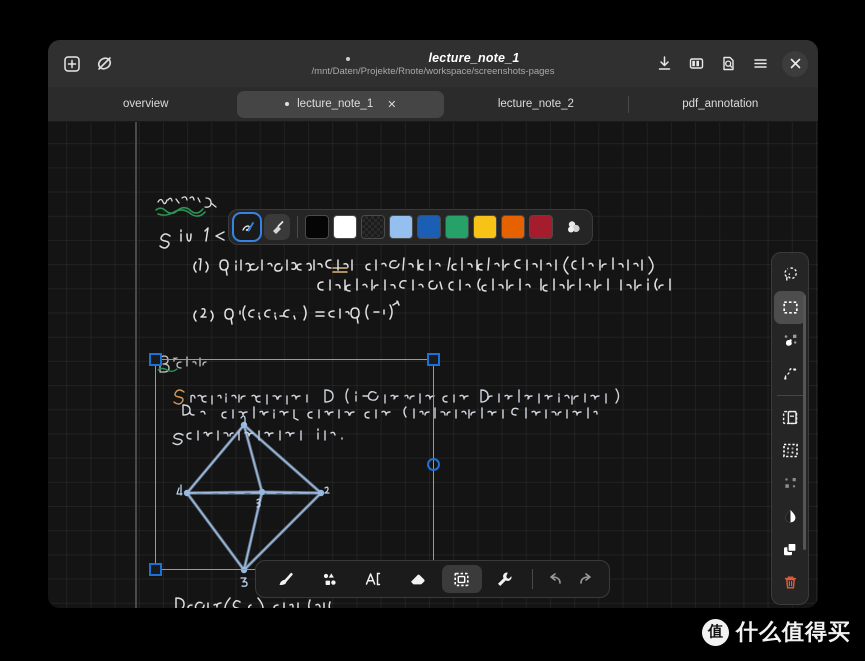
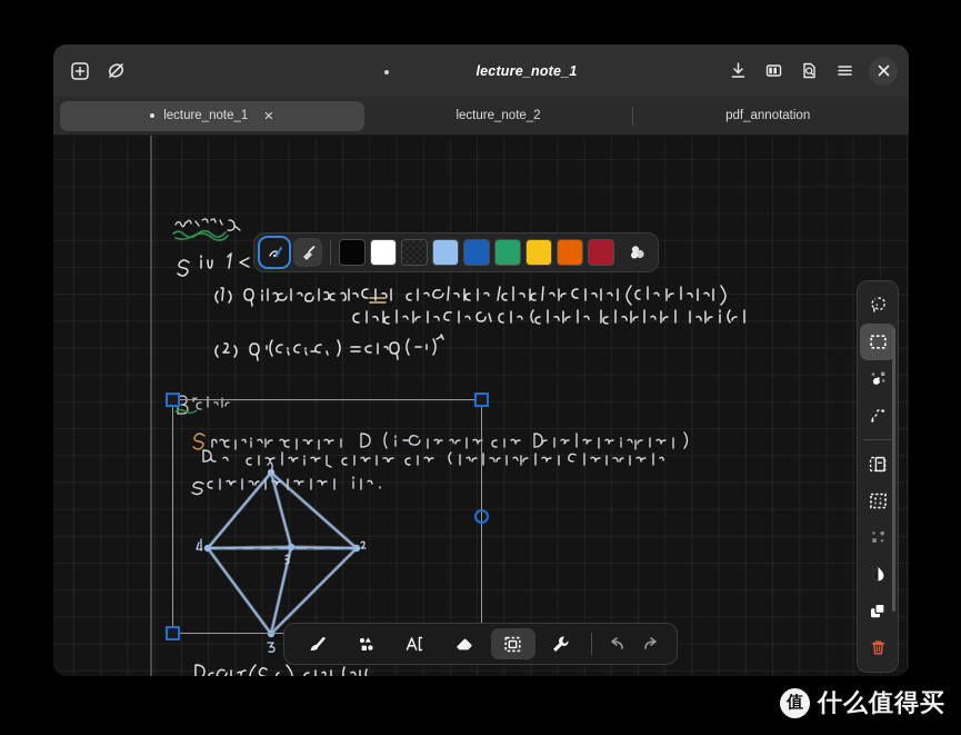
  lecture_note_1
- /mnt/Daten/Projekte/Rnote/workspace/screenshots-pages
- overview
  lecture_note_1
  ✕
  lecture_note_2
  pdf_annotation
  值
  什么值得买
